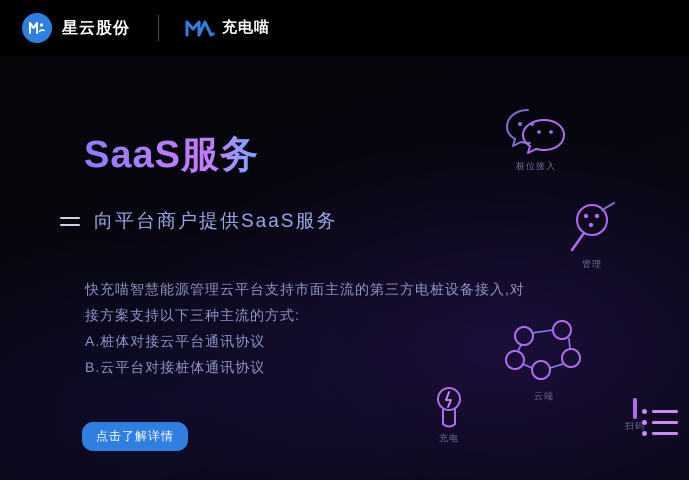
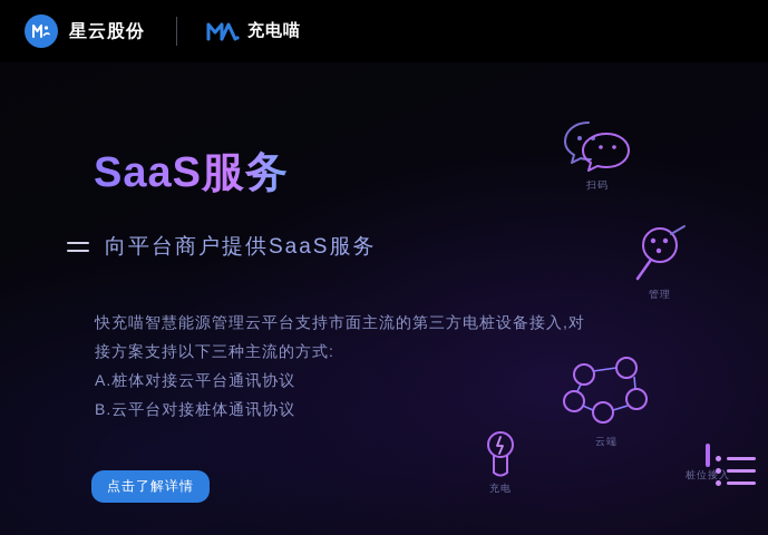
  星云股份
  充电喵
  SaaS服务
  向平台商户提供SaaS服务
  快充喵智慧能源管理云平台支持市面主流的第三方电桩设备接入,对
  接方案支持以下三种主流的方式:
  A.桩体对接云平台通讯协议
  B.云平台对接桩体通讯协议
  点击了解详情
- 桩位接入
+ 扫码
  管理
  云端
  充电
- 扫码
+ 桩位接入
